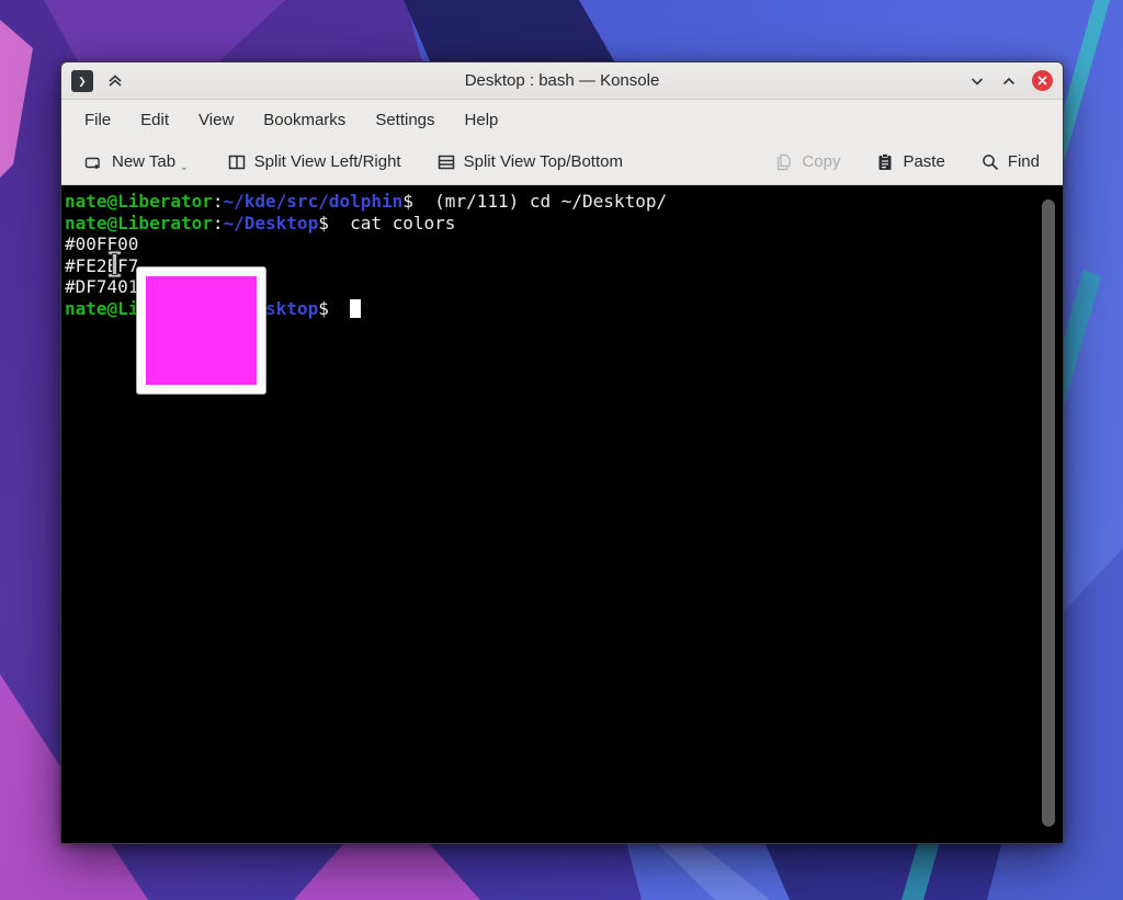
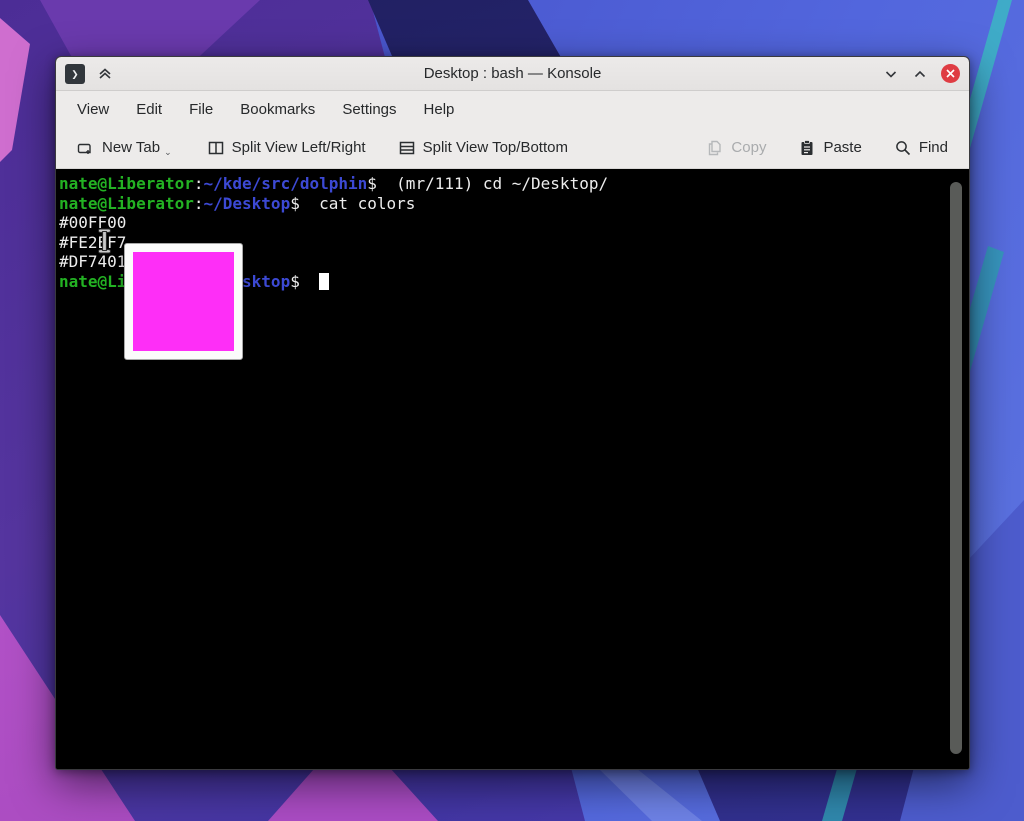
  ❯
  Desktop : bash — Konsole
- File
+ View
  Edit
- View
+ File
  Bookmarks
  Settings
  Help
  New Tab
  ⌄
  Split View Left/Right
  Split View Top/Bottom
  Copy
  Paste
  Find
  nate@Liberator:~/kde/src/dolphin$ (mr/111) cd ~/Desktop/
  nate@Liberator:~/Desktop$ cat colors
  #00FF00
  #FE2F7
  #DF7401
